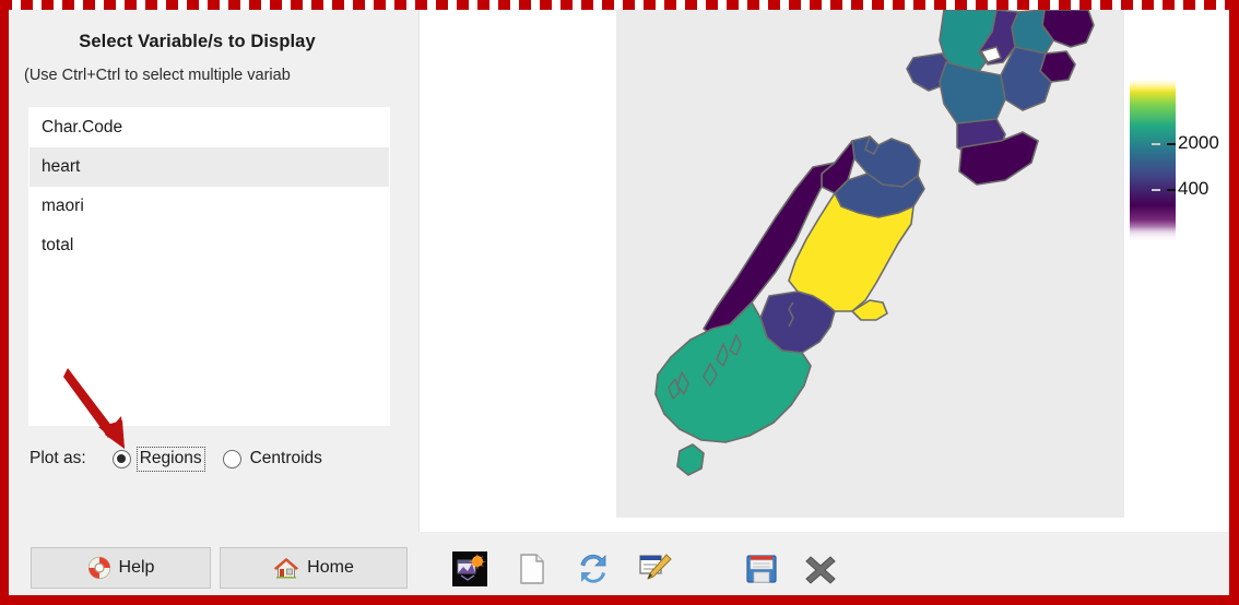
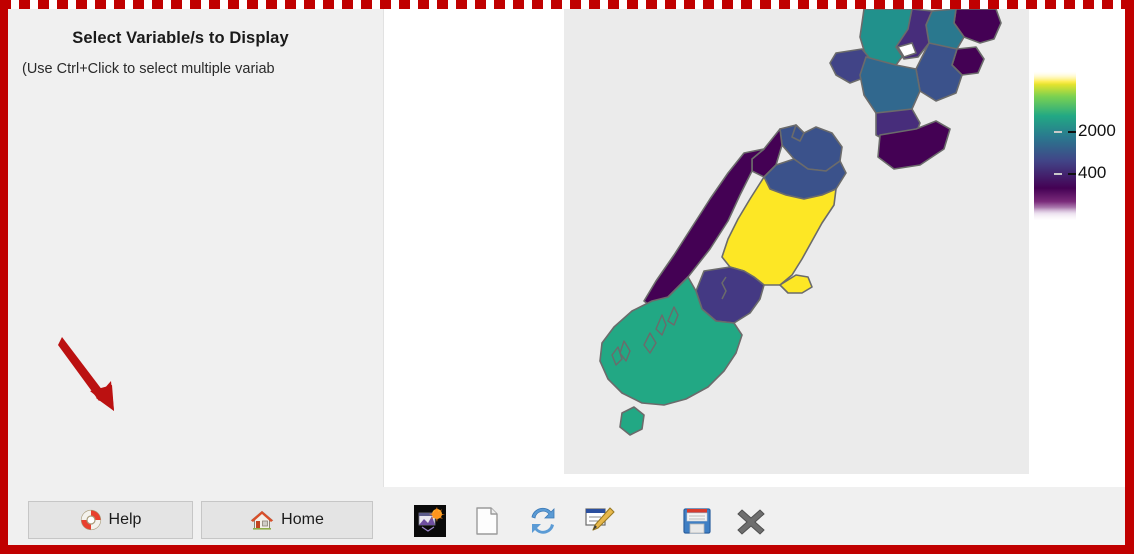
  Select Variable/s to Display
- (Use Ctrl+Ctrl to select multiple variab
+ (Use Ctrl+Click to select multiple variab
- Char.Code
- heart
- maori
- total
- Plot as:
- Regions
- Centroids
  2000
  400
  Help
  Home
